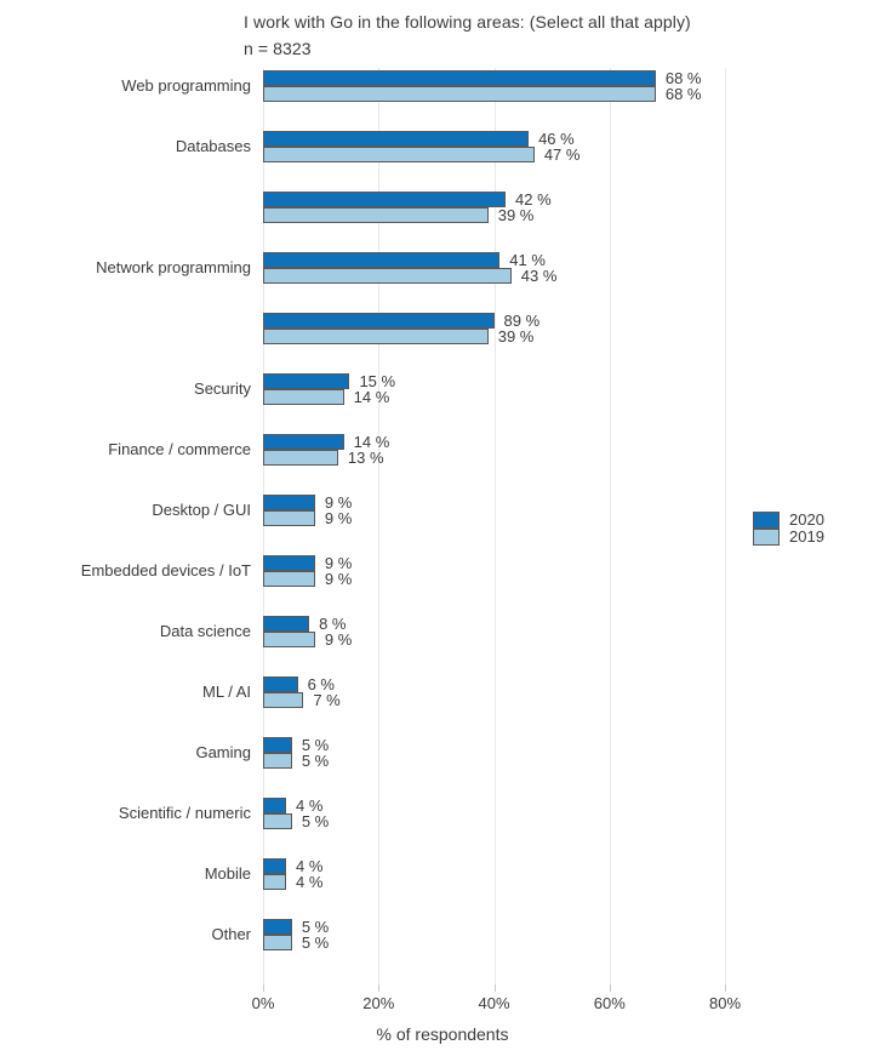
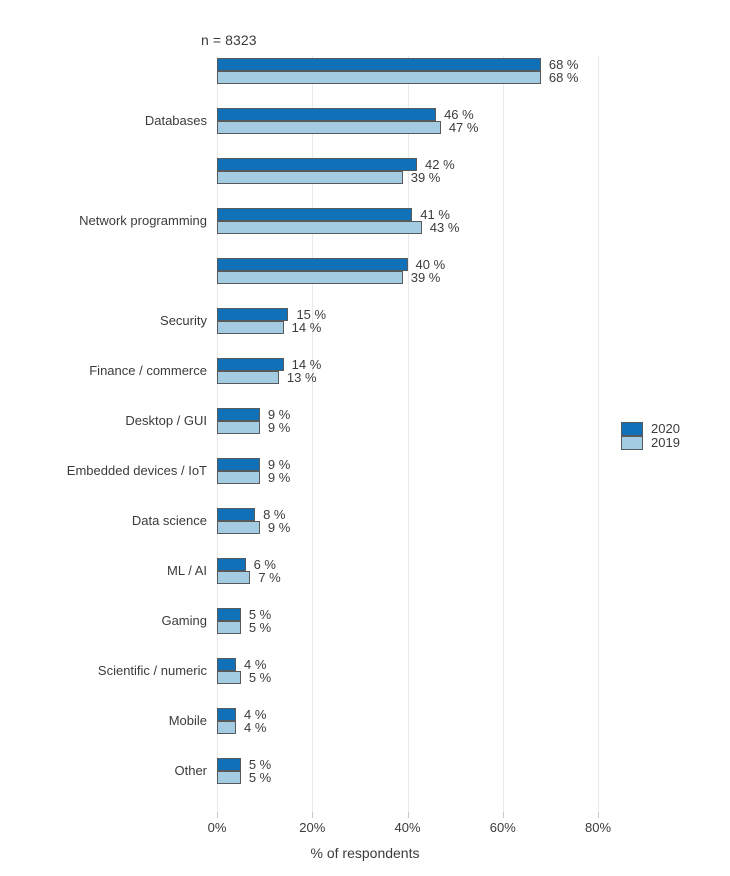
- I work with Go in the following areas: (Select all that apply)
  n = 8323
- Web programming
  Databases
  Network programming
  Security
  Finance / commerce
  Desktop / GUI
  Embedded devices / IoT
  Data science
  ML / AI
  Gaming
  Scientific / numeric
  Mobile
  Other
  68 %
  68 %
  46 %
  47 %
  42 %
  39 %
  41 %
  43 %
- 89 %
+ 40 %
  39 %
  15 %
  14 %
  14 %
  13 %
  9 %
  9 %
  9 %
  9 %
  8 %
  9 %
  6 %
  7 %
  5 %
  5 %
  4 %
  5 %
  4 %
  4 %
  5 %
  5 %
  0%
  20%
  40%
  60%
  80%
  % of respondents
  2020
  2019
